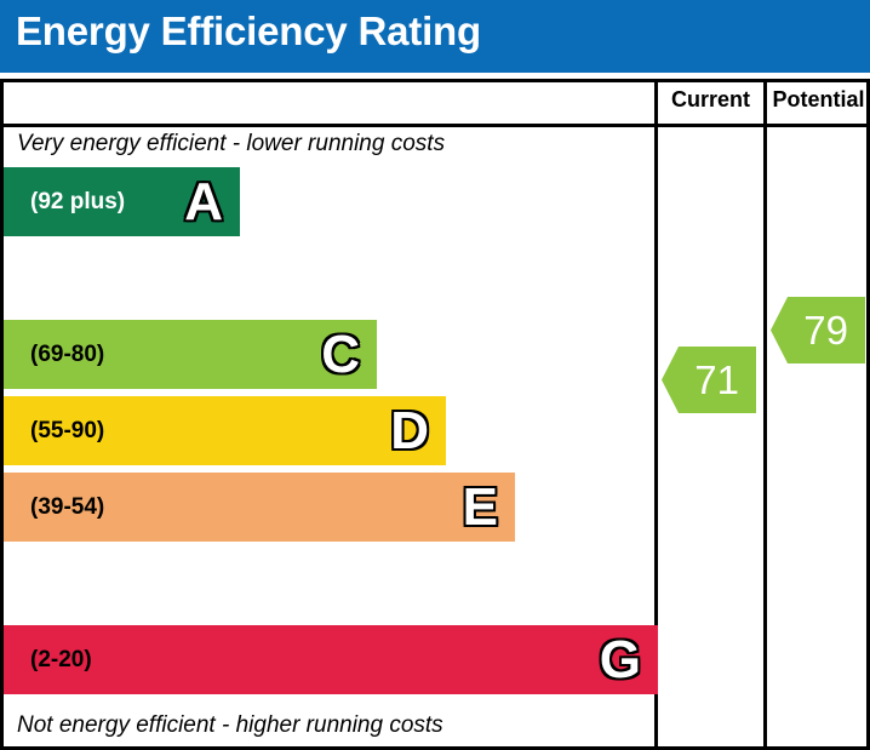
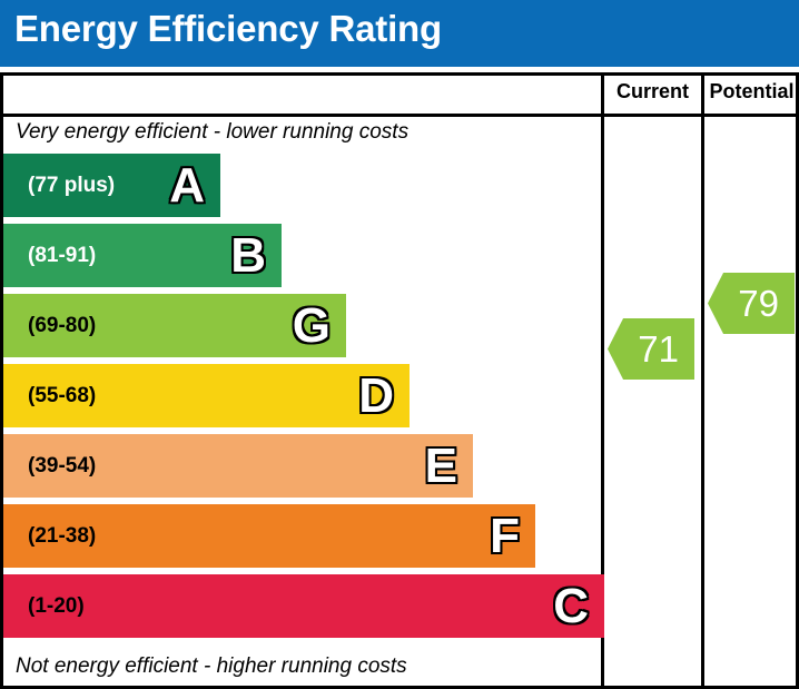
  Energy Efficiency Rating
  Current
  Potential
  Very energy efficient - lower running costs
  Not energy efficient - higher running costs
- (92 plus)
+ (77 plus)
  A
+ (81-91)
+ B
  (69-80)
- C
+ G
- (55-90)
+ (55-68)
  D
  (39-54)
  E
+ (21-38)
+ F
- (2-20)
+ (1-20)
- G
+ C
  71
  79
